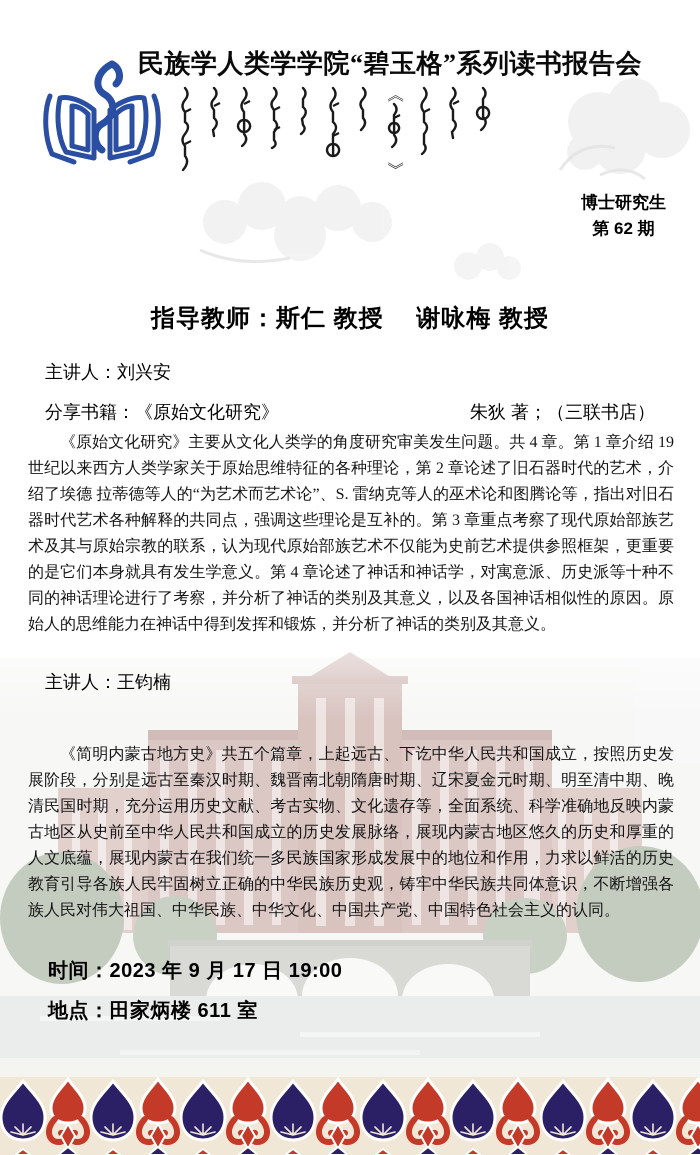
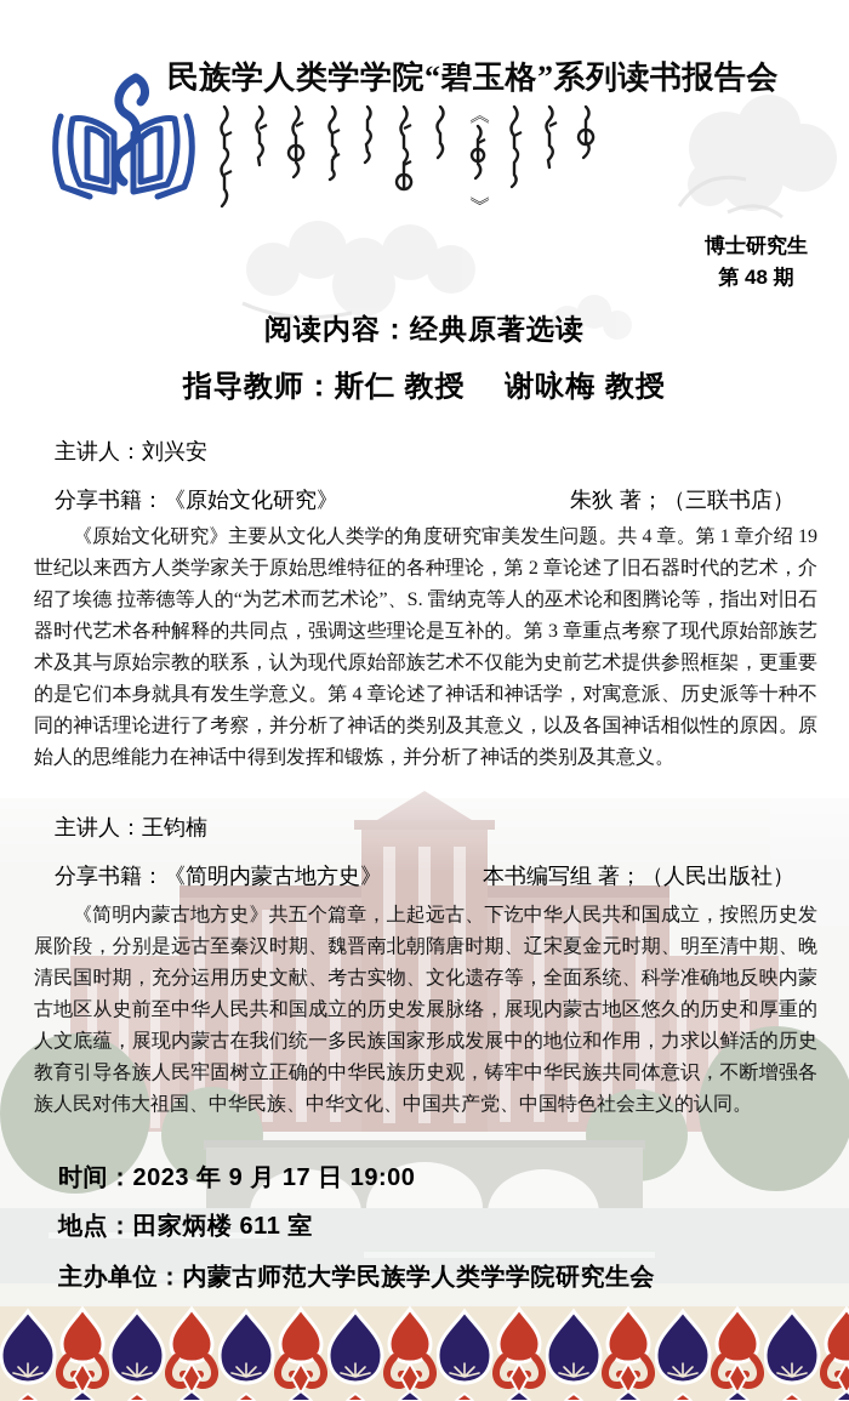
  民族学人类学学院“碧玉格”系列读书报告会
  博士研究生
- 第 62 期
+ 第 48 期
+ 阅读内容：经典原著选读
  指导教师：斯仁 教授 谢咏梅 教授
  主讲人：刘兴安
  分享书籍：《原始文化研究》
  朱狄 著；（三联书店）
  《原始文化研究》主要从文化人类学的角度研究审美发生问题。共 4 章。第 1 章介绍 19 世纪以来西方人类学家关于原始思维特征的各种理论，第 2 章论述了旧石器时代的艺术，介绍了埃德 拉蒂德等人的“为艺术而艺术论”、S. 雷纳克等人的巫术论和图腾论等，指出对旧石器时代艺术各种解释的共同点，强调这些理论是互补的。第 3 章重点考察了现代原始部族艺术及其与原始宗教的联系，认为现代原始部族艺术不仅能为史前艺术提供参照框架，更重要的是它们本身就具有发生学意义。第 4 章论述了神话和神话学，对寓意派、历史派等十种不同的神话理论进行了考察，并分析了神话的类别及其意义，以及各国神话相似性的原因。原始人的思维能力在神话中得到发挥和锻炼，并分析了神话的类别及其意义。
  主讲人：王钧楠
+ 分享书籍：《简明内蒙古地方史》
+ 本书编写组 著；（人民出版社）
  《简明内蒙古地方史》共五个篇章，上起远古、下讫中华人民共和国成立，按照历史发展阶段，分别是远古至秦汉时期、魏晋南北朝隋唐时期、辽宋夏金元时期、明至清中期、晚清民国时期，充分运用历史文献、考古实物、文化遗存等，全面系统、科学准确地反映内蒙古地区从史前至中华人民共和国成立的历史发展脉络，展现内蒙古地区悠久的历史和厚重的人文底蕴，展现内蒙古在我们统一多民族国家形成发展中的地位和作用，力求以鲜活的历史教育引导各族人民牢固树立正确的中华民族历史观，铸牢中华民族共同体意识，不断增强各族人民对伟大祖国、中华民族、中华文化、中国共产党、中国特色社会主义的认同。
  时间：2023 年 9 月 17 日 19:00
  地点：田家炳楼 611 室
+ 主办单位：内蒙古师范大学民族学人类学学院研究生会
